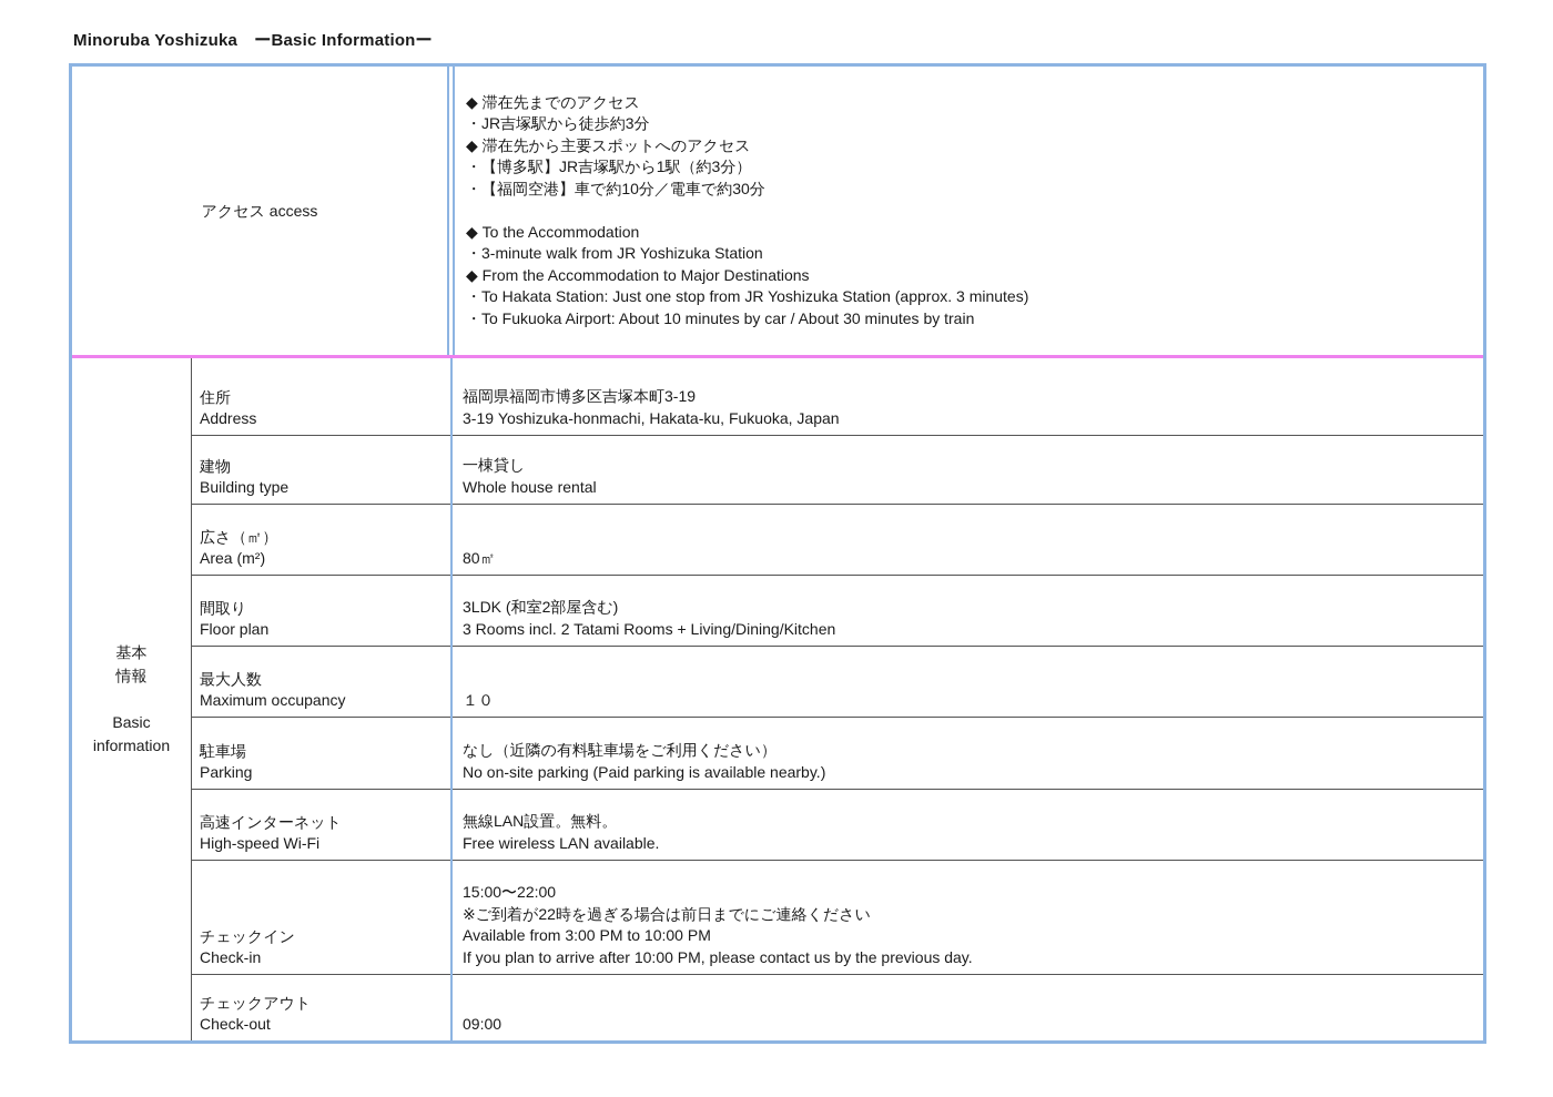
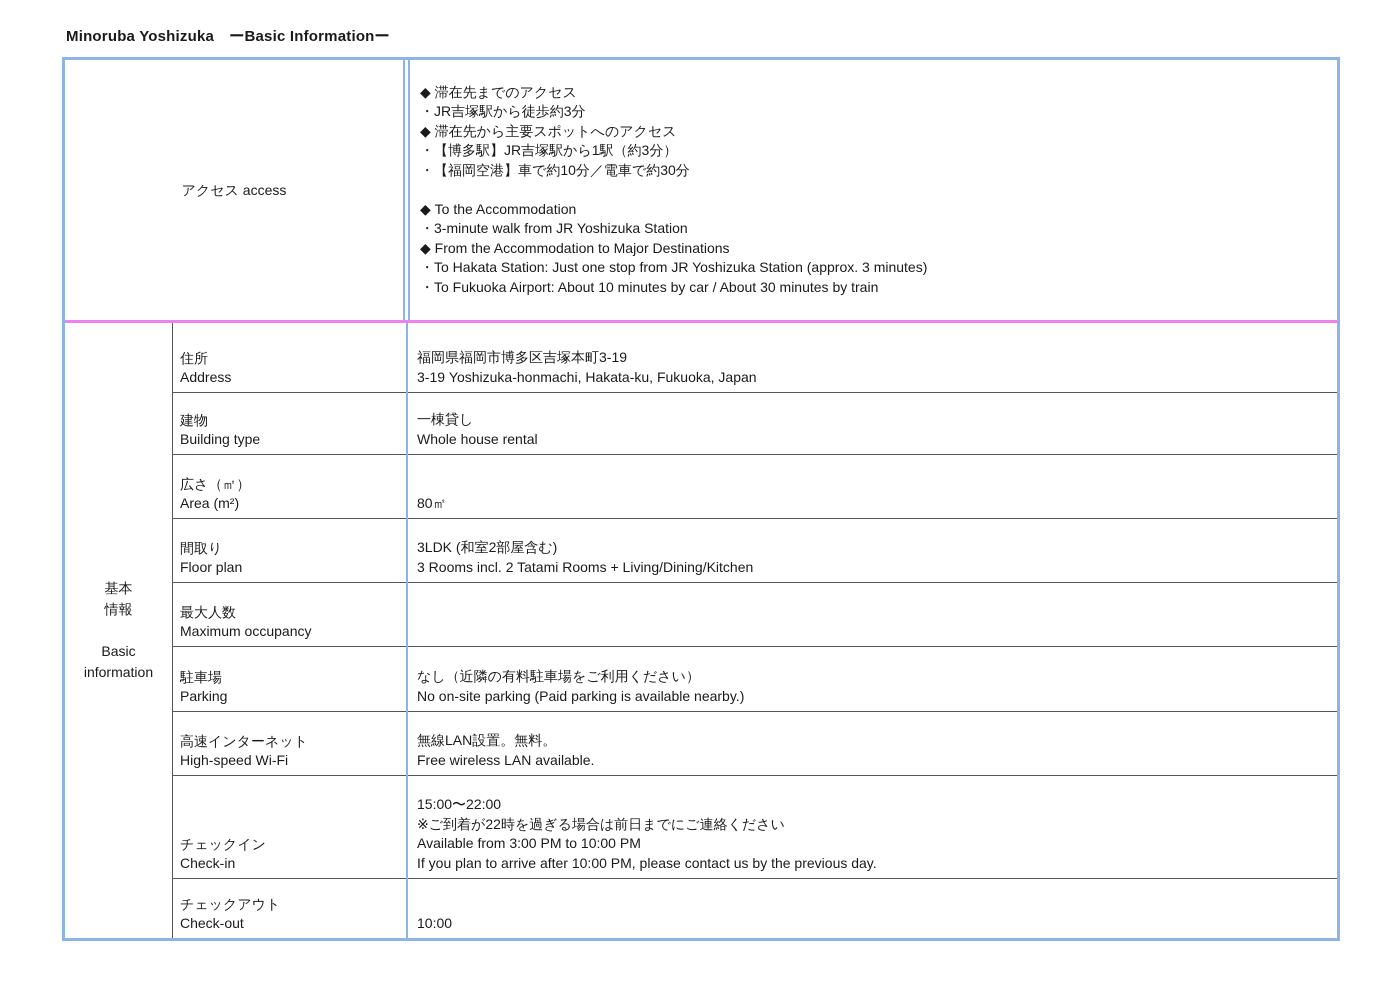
  Minoruba Yoshizuka ーBasic Informationー
  アクセス access
  ◆ 滞在先までのアクセス
  ・JR吉塚駅から徒歩約3分
  ◆ 滞在先から主要スポットへのアクセス
  ・【博多駅】JR吉塚駅から1駅（約3分）
  ・【福岡空港】車で約10分／電車で約30分
  ◆ To the Accommodation
  ・3-minute walk from JR Yoshizuka Station
  ◆ From the Accommodation to Major Destinations
  ・To Hakata Station: Just one stop from JR Yoshizuka Station (approx. 3 minutes)
  ・To Fukuoka Airport: About 10 minutes by car / About 30 minutes by train
  基本
  情報
  Basic
  information
  住所
  Address
  福岡県福岡市博多区吉塚本町3-19
  3-19 Yoshizuka-honmachi, Hakata-ku, Fukuoka, Japan
  建物
  Building type
  一棟貸し
  Whole house rental
  広さ（㎡）
  Area (m²)
  80㎡
  間取り
  Floor plan
  3LDK (和室2部屋含む)
  3 Rooms incl. 2 Tatami Rooms + Living/Dining/Kitchen
  最大人数
  Maximum occupancy
- １０
  駐車場
  Parking
  なし（近隣の有料駐車場をご利用ください）
  No on-site parking (Paid parking is available nearby.)
  高速インターネット
  High-speed Wi-Fi
  無線LAN設置。無料。
  Free wireless LAN available.
  チェックイン
  Check-in
  15:00〜22:00
  ※ご到着が22時を過ぎる場合は前日までにご連絡ください
  Available from 3:00 PM to 10:00 PM
  If you plan to arrive after 10:00 PM, please contact us by the previous day.
  チェックアウト
  Check-out
- 09:00
+ 10:00
